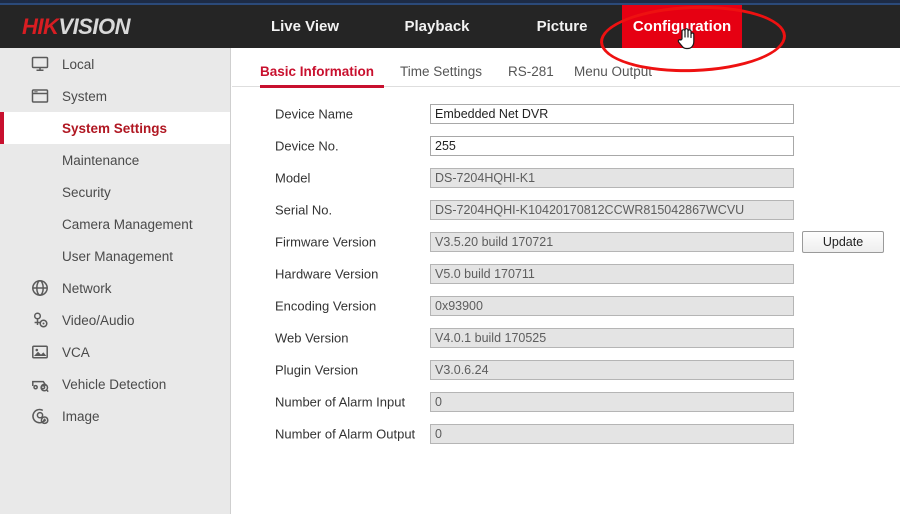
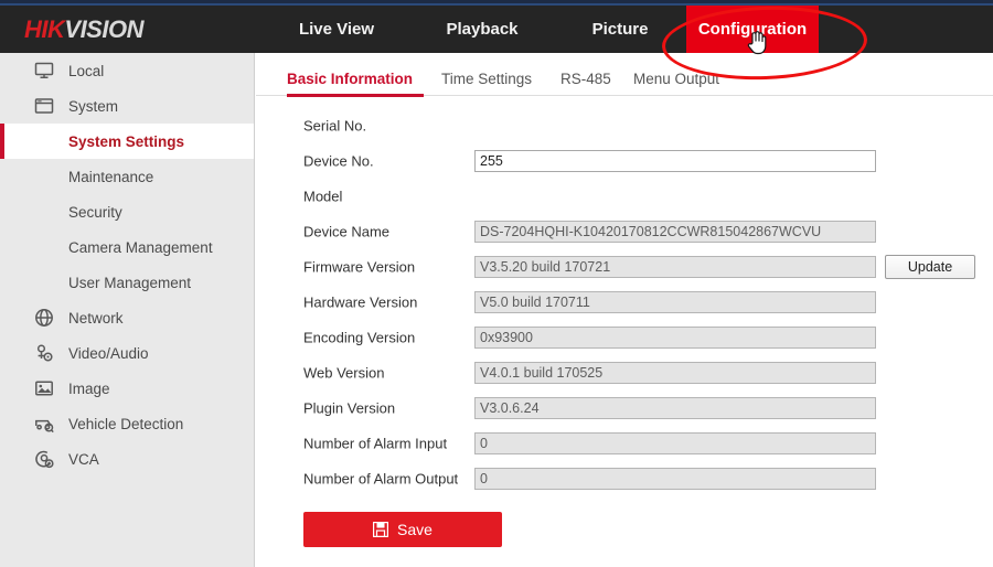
  HIKVISION
  Live View
  Playback
  Picture
  Configuration
  Local
  System
  System Settings
  Maintenance
  Security
  Camera Management
  User Management
  Network
  Video/Audio
- VCA
+ Image
  Vehicle Detection
- Image
+ VCA
  Basic Information
  Time Settings
- RS-281
+ RS-485
  Menu Output
- Device Name
+ Serial No.
- Embedded Net DVR
  Device No.
  255
  Model
- DS-7204HQHI-K1
- Serial No.
+ Device Name
  DS-7204HQHI-K10420170812CCWR815042867WCVU
  Firmware Version
  V3.5.20 build 170721
  Update
  Hardware Version
  V5.0 build 170711
  Encoding Version
  0x93900
  Web Version
  V4.0.1 build 170525
  Plugin Version
  V3.0.6.24
  Number of Alarm Input
  0
  Number of Alarm Output
  0
+ Save
